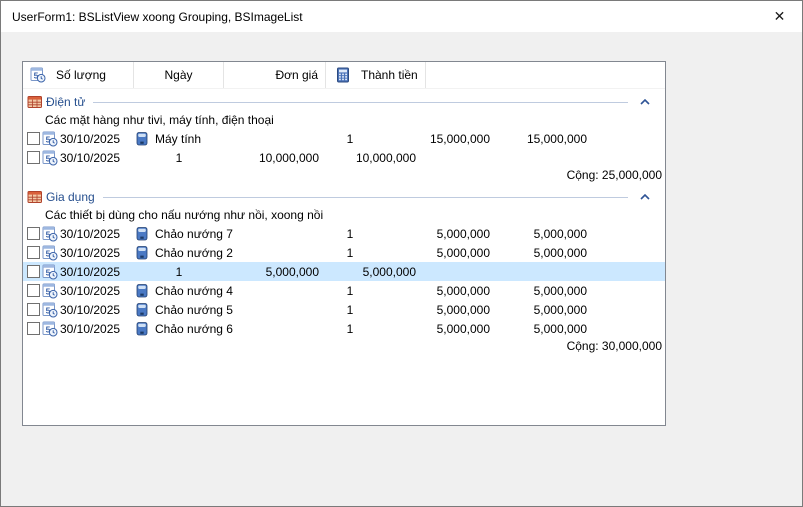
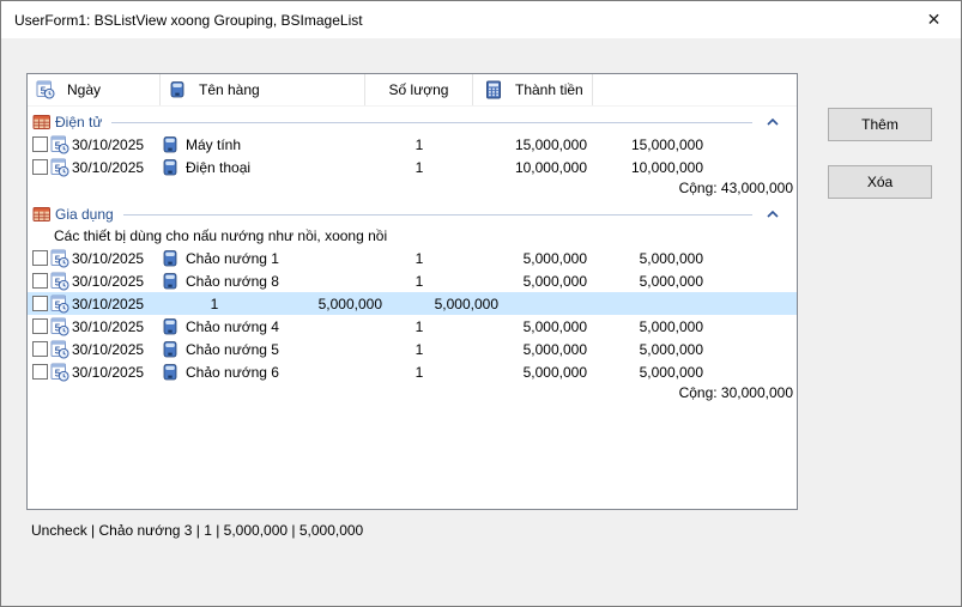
  UserForm1: BSListView xoong Grouping, BSImageList
  ✕
  5
- Số lượng
+ Ngày
+ Tên hàng
- Ngày
+ Số lượng
- Đơn giá
  Thành tiền
  Điện tử
- Các mặt hàng như tivi, máy tính, điện thoại
  5
  30/10/2025
  Máy tính
  1
  15,000,000
  15,000,000
  5
  30/10/2025
+ Điện thoại
  1
  10,000,000
  10,000,000
- Cộng: 25,000,000
+ Cộng: 43,000,000
  Gia dụng
  Các thiết bị dùng cho nấu nướng như nồi, xoong nồi
  5
  30/10/2025
- Chảo nướng 7
+ Chảo nướng 1
  1
  5,000,000
  5,000,000
  5
  30/10/2025
- Chảo nướng 2
+ Chảo nướng 8
  1
  5,000,000
  5,000,000
  5
  30/10/2025
  1
  5,000,000
  5,000,000
  5
  30/10/2025
  Chảo nướng 4
  1
  5,000,000
  5,000,000
  5
  30/10/2025
  Chảo nướng 5
  1
  5,000,000
  5,000,000
  5
  30/10/2025
  Chảo nướng 6
  1
  5,000,000
  5,000,000
  Cộng: 30,000,000
+ Thêm
+ Xóa
+ Uncheck | Chảo nướng 3 | 1 | 5,000,000 | 5,000,000
